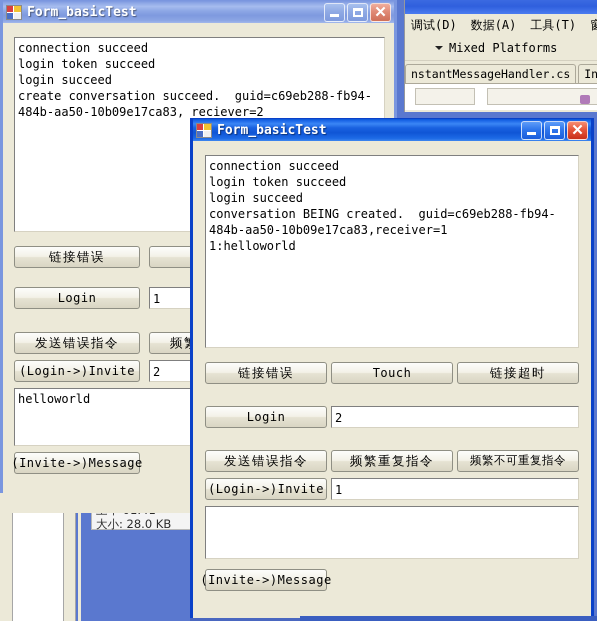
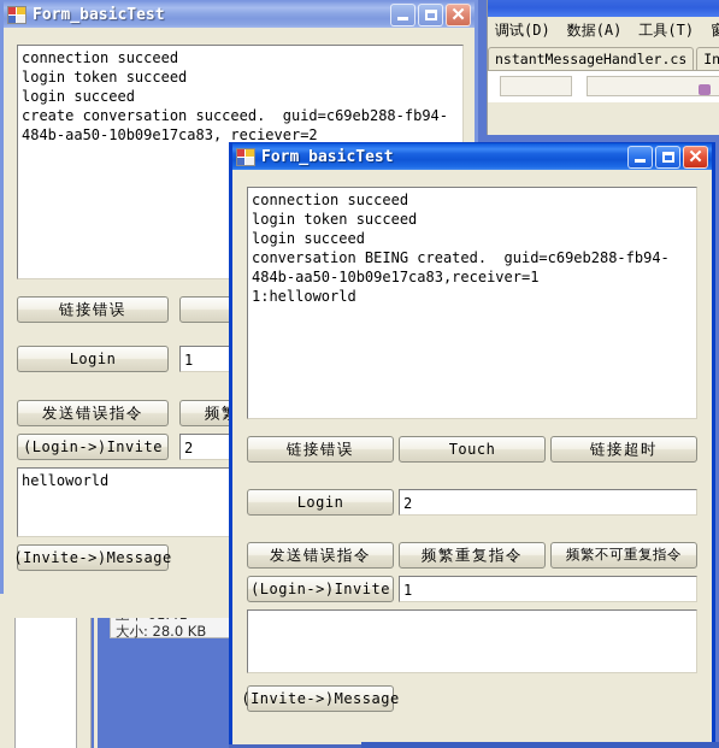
  调试(D)
  数据(A)
  工具(T)
  窗
- Mixed Platforms
  nstantMessageHandler.cs
  大小: 28.0 KB
  Form_basicTest
  ✕
  connection succeed
  login token succeed
  login succeed
  create conversation succeed. guid=c69eb288-fb94-484b-aa50-10b09e17ca83, reciever=2
  链接错误
  Login
  1
  发送错误指令
  (Login->)Invite
  2
  helloworld
  (Invite->)Message
  Form_basicTest
  ✕
  connection succeed
  login token succeed
  login succeed
  conversation BEING created. guid=c69eb288-fb94-484b-aa50-10b09e17ca83,receiver=1
  1:helloworld
  链接错误
  Touch
  链接超时
  Login
  2
  发送错误指令
  频繁重复指令
  频繁不可重复指令
  (Login->)Invite
  1
  (Invite->)Message
